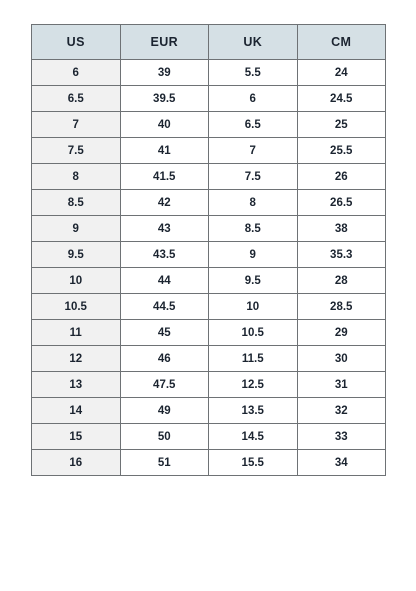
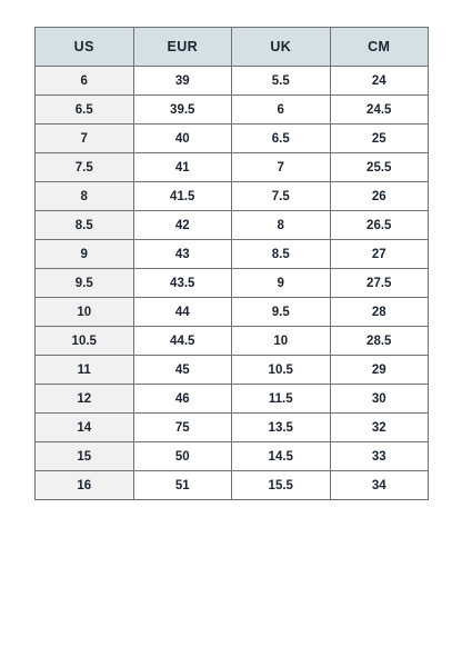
  US	EUR	UK	CM
  6	39	5.5	24
  6.5	39.5	6	24.5
  7	40	6.5	25
  7.5	41	7	25.5
  8	41.5	7.5	26
  8.5	42	8	26.5
- 9	43	8.5	38
+ 9	43	8.5	27
- 9.5	43.5	9	35.3
+ 9.5	43.5	9	27.5
  10	44	9.5	28
  10.5	44.5	10	28.5
  11	45	10.5	29
  12	46	11.5	30
- 13	47.5	12.5	31
- 14	49	13.5	32
+ 14	75	13.5	32
  15	50	14.5	33
  16	51	15.5	34
